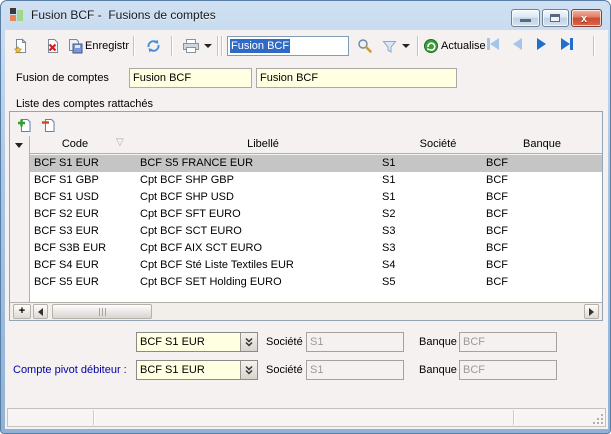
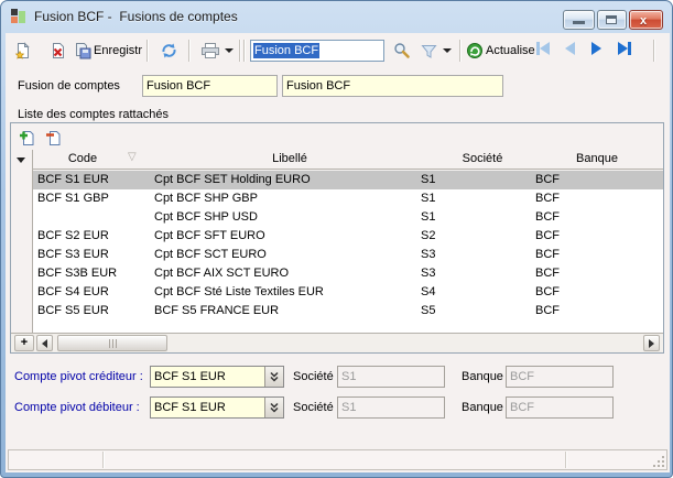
  Fusion BCF - Fusions de comptes
  x
  Enregistr
  Fusion BCF
  Actualise
  Fusion de comptes
  Fusion BCF
  Fusion BCF
  Liste des comptes rattachés
  Code
  ▽
  Libellé
  Société
  Banque
  BCF S1 EUR
- BCF S5 FRANCE EUR
+ Cpt BCF SET Holding EURO
  S1
  BCF
  BCF S1 GBP
  Cpt BCF SHP GBP
  S1
  BCF
- BCF S1 USD
  Cpt BCF SHP USD
  S1
  BCF
  BCF S2 EUR
  Cpt BCF SFT EURO
  S2
  BCF
  BCF S3 EUR
  Cpt BCF SCT EURO
  S3
  BCF
  BCF S3B EUR
  Cpt BCF AIX SCT EURO
  S3
  BCF
  BCF S4 EUR
  Cpt BCF Sté Liste Textiles EUR
  S4
  BCF
  BCF S5 EUR
- Cpt BCF SET Holding EURO
+ BCF S5 FRANCE EUR
  S5
  BCF
  +
+ Compte pivot créditeur :
  BCF S1 EUR
  Société
  S1
  Banque
  BCF
  Compte pivot débiteur :
  BCF S1 EUR
  Société
  S1
  Banque
  BCF
